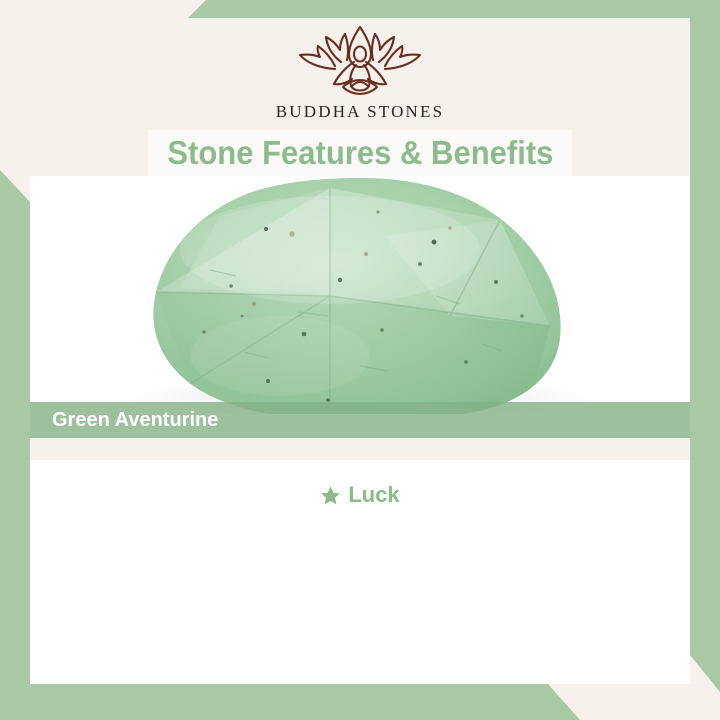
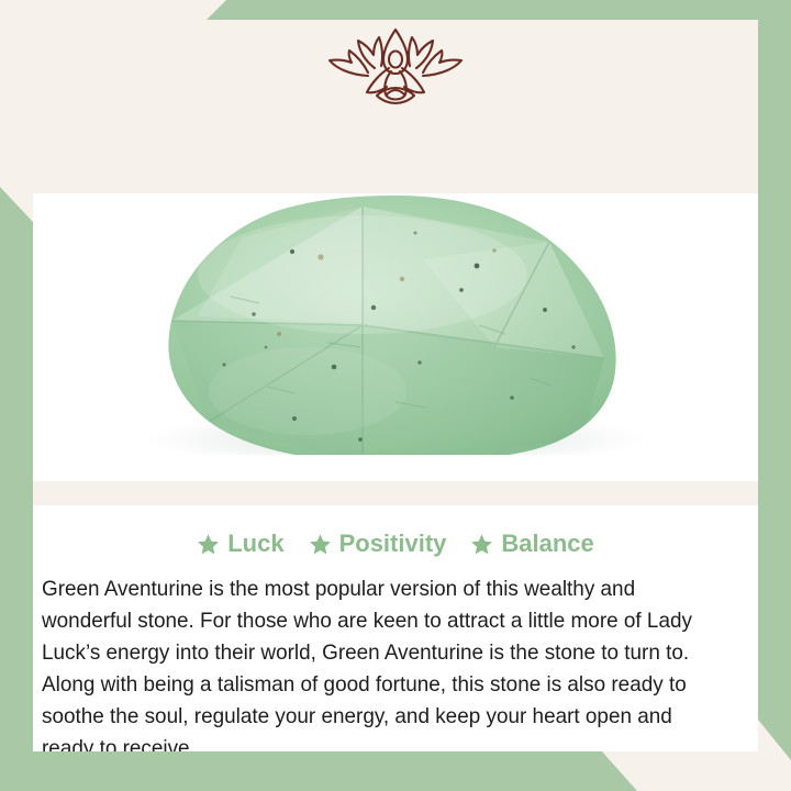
- BUDDHA STONES
- Stone Features & Benefits
- Green Aventurine
  Luck
+ Positivity
+ Balance
+ Green Aventurine is the most popular version of this wealthy and wonderful stone. For those who are keen to attract a little more of Lady Luck’s energy into their world, Green Aventurine is the stone to turn to. Along with being a talisman of good fortune, this stone is also ready to soothe the soul, regulate your energy, and keep your heart open and ready to receive.
